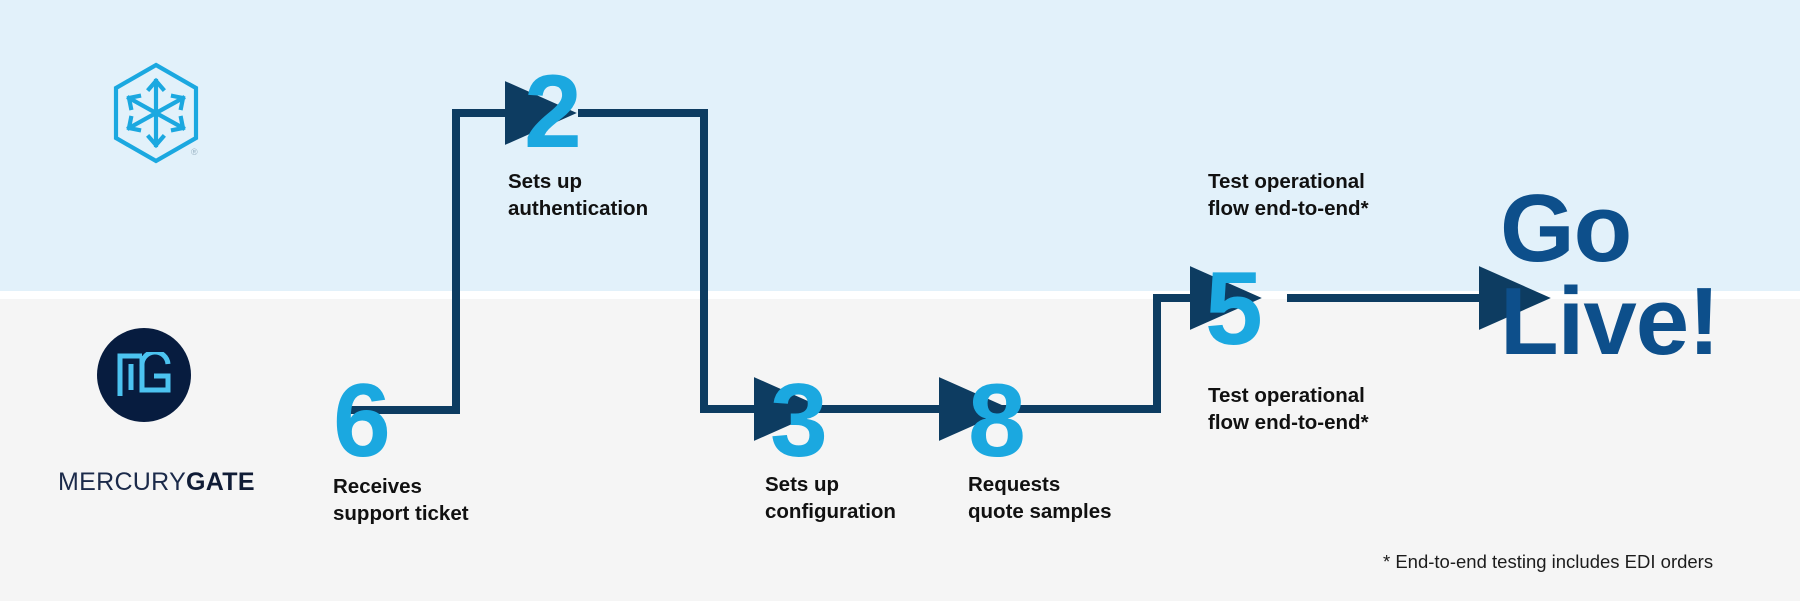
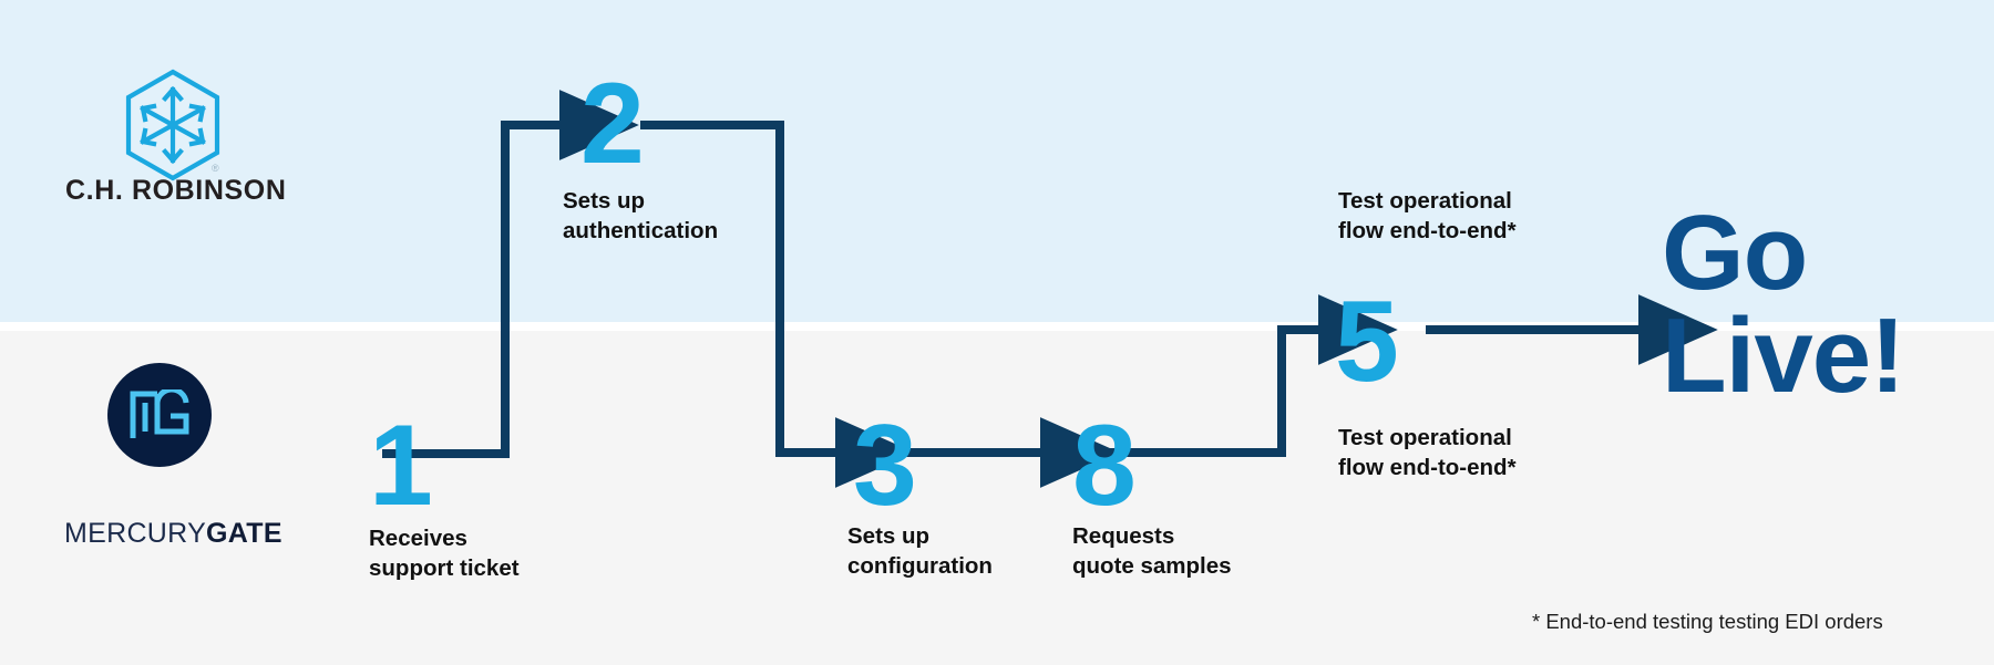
  ®
+ C.H. ROBINSON
  MERCURYGATE
- 6
+ 1
  Receives
  support ticket
  2
  Sets up
  authentication
  3
  Sets up
  configuration
  8
  Requests
  quote samples
  5
  Test operational
  flow end-to-end*
  Test operational
  flow end-to-end*
  Go
  Live!
- * End-to-end testing includes EDI orders
+ * End-to-end testing testing EDI orders
